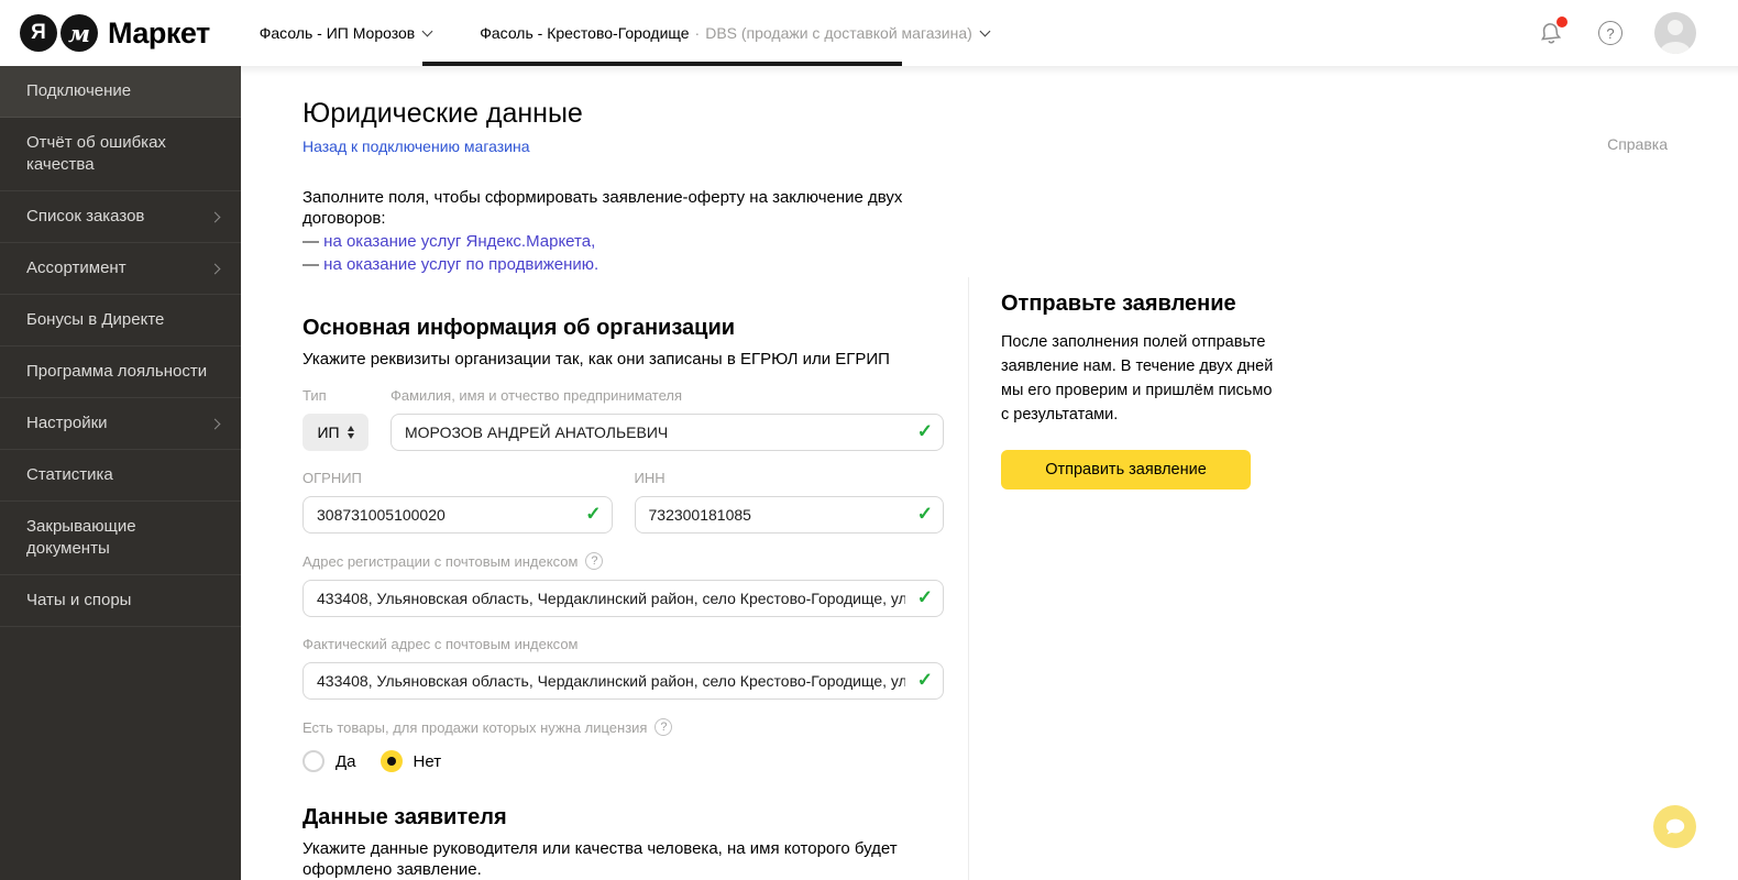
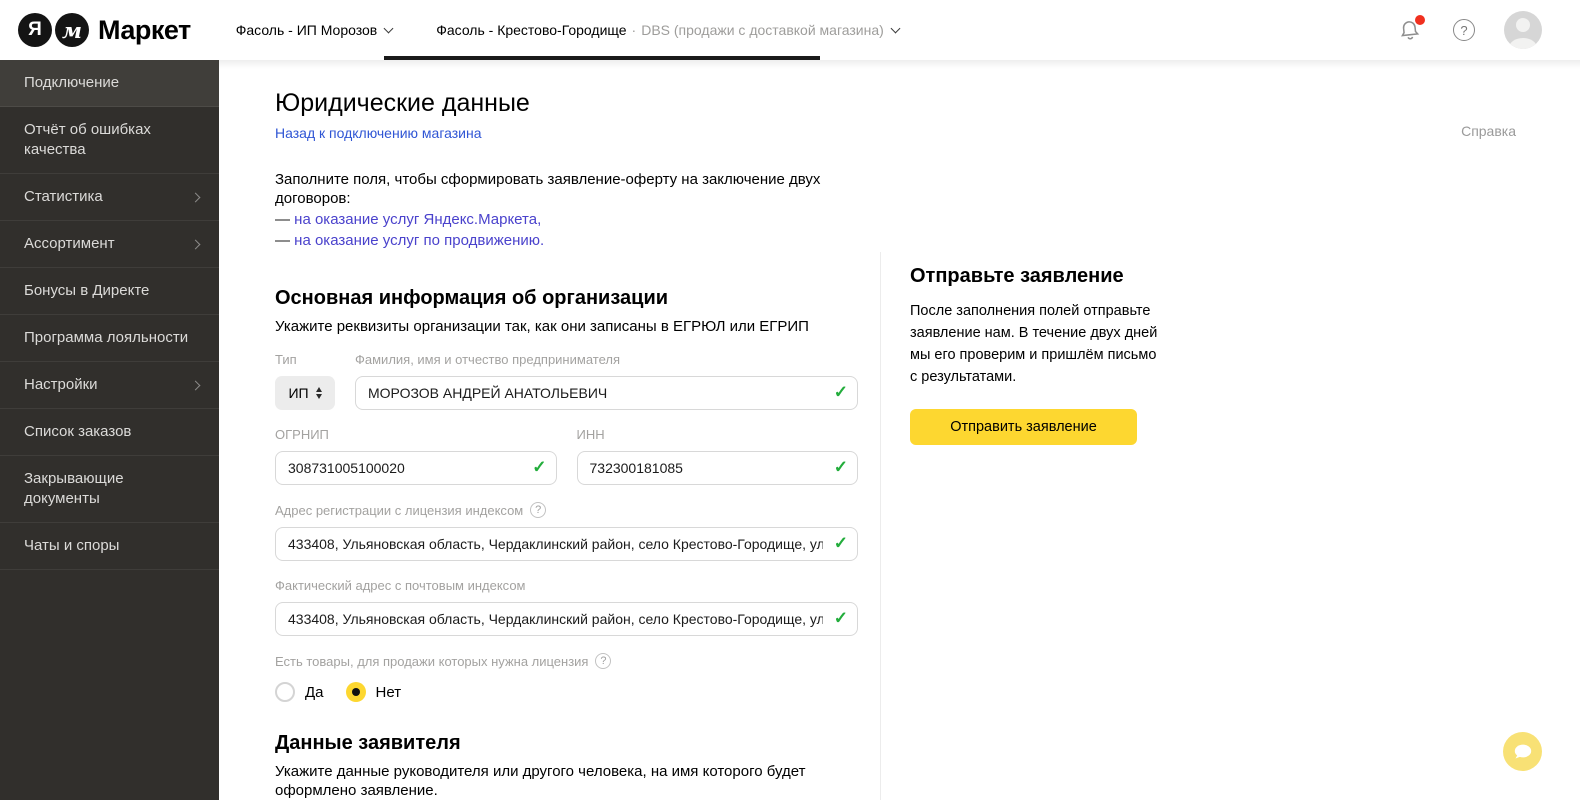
  Я
  м
  Маркет
  Фасоль - ИП Морозов
  Фасоль - Крестово-Городище
  ·
  DBS (продажи с доставкой магазина)
  ?
  Подключение
  Отчёт об ошибках качества
- Список заказов
+ Статистика
  Ассортимент
  Бонусы в Директе
  Программа лояльности
  Настройки
- Статистика
+ Список заказов
  Закрывающие документы
  Чаты и споры
  Справка
  Юридические данные
  Назад к подключению магазина
  Заполните поля, чтобы сформировать заявление-оферту на заключение двух договоров:
  — на оказание услуг Яндекс.Маркета,
  — на оказание услуг по продвижению.
  Основная информация об организации
  Укажите реквизиты организации так, как они записаны в ЕГРЮЛ или ЕГРИП
  Тип
  ИП
  Фамилия, имя и отчество предпринимателя
  МОРОЗОВ АНДРЕЙ АНАТОЛЬЕВИЧ
  ✓
  ОГРНИП
  308731005100020
  ✓
  ИНН
  732300181085
  ✓
- Адрес регистрации с почтовым индексом
+ Адрес регистрации с лицензия индексом
  ?
  433408, Ульяновская область, Чердаклинский район, село Крестово-Городище, ул
  ✓
  Фактический адрес с почтовым индексом
  433408, Ульяновская область, Чердаклинский район, село Крестово-Городище, ул
  ✓
  Есть товары, для продажи которых нужна лицензия
  ?
  Да
  Нет
  Данные заявителя
- Укажите данные руководителя или качества человека, на имя которого будет оформлено заявление.
+ Укажите данные руководителя или другого человека, на имя которого будет оформлено заявление.
  Отправьте заявление
  После заполнения полей отправьте заявление нам. В течение двух дней мы его проверим и пришлём письмо с результатами.
  Отправить заявление
